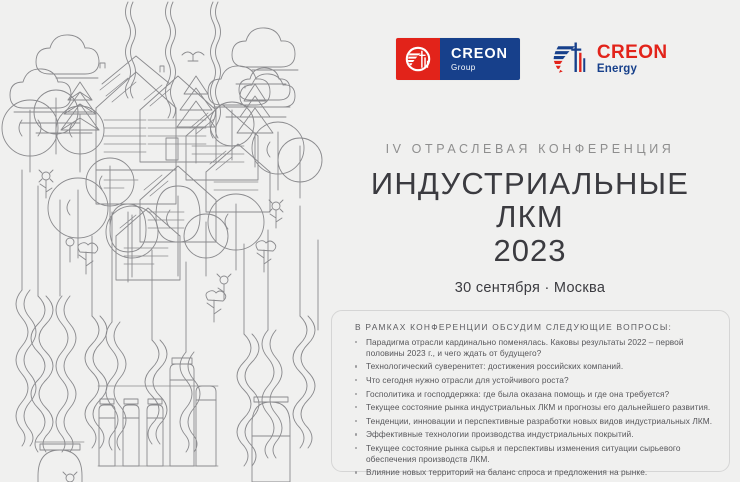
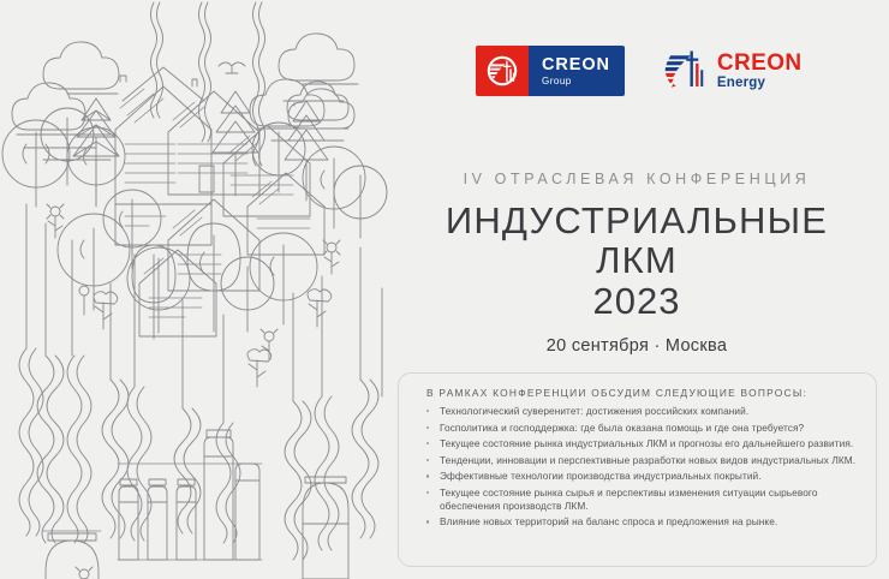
  CREON
  Group
  CREON
  Energy
  IV ОТРАСЛЕВАЯ КОНФЕРЕНЦИЯ
  ИНДУСТРИАЛЬНЫЕ
  ЛКМ
  2023
- 30 сентября · Москва
+ 20 сентября · Москва
  В РАМКАХ КОНФЕРЕНЦИИ ОБСУДИМ СЛЕДУЮЩИЕ ВОПРОСЫ:
- Парадигма отрасли кардинально поменялась. Каковы результаты 2022 – первой половины 2023 г., и чего ждать от будущего?
  Технологический суверенитет: достижения российских компаний.
- Что сегодня нужно отрасли для устойчивого роста?
  Госполитика и господдержка: где была оказана помощь и где она требуется?
  Текущее состояние рынка индустриальных ЛКМ и прогнозы его дальнейшего развития.
  Тенденции, инновации и перспективные разработки новых видов индустриальных ЛКМ.
  Эффективные технологии производства индустриальных покрытий.
  Текущее состояние рынка сырья и перспективы изменения ситуации сырьевого обеспечения производств ЛКМ.
  Влияние новых территорий на баланс спроса и предложения на рынке.
